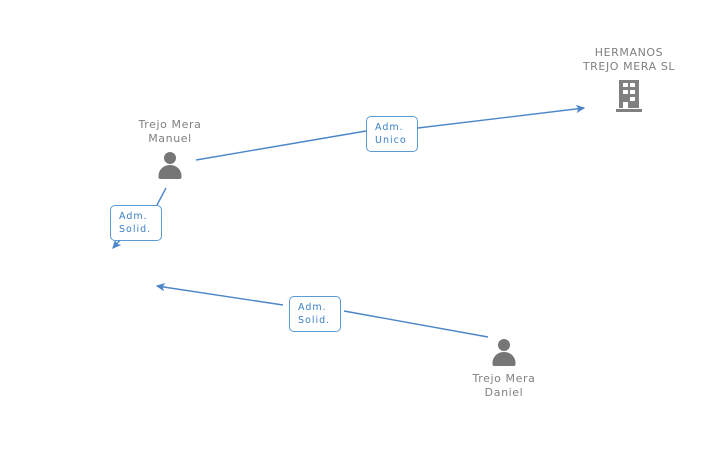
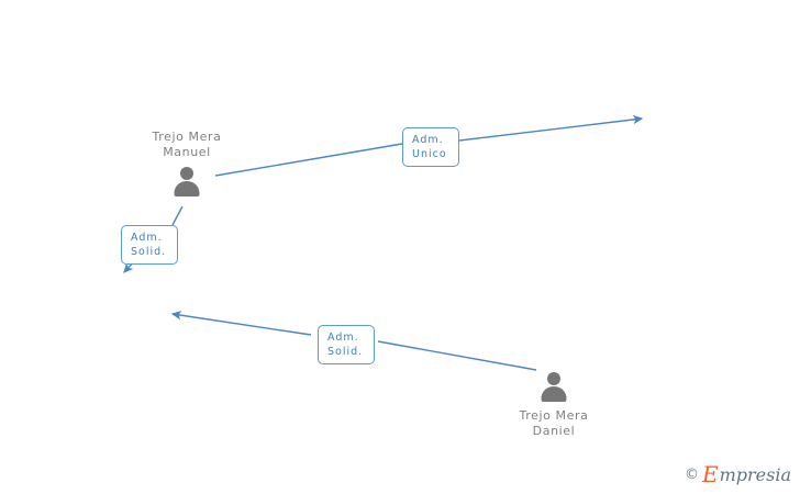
  Trejo Mera
  Manuel
- HERMANOS
- TREJO MERA SL
  Trejo Mera
  Daniel
  Adm.
  Unico
  Adm.
  Solid.
  Adm.
  Solid.
+ ©
+ E
+ mpresia
